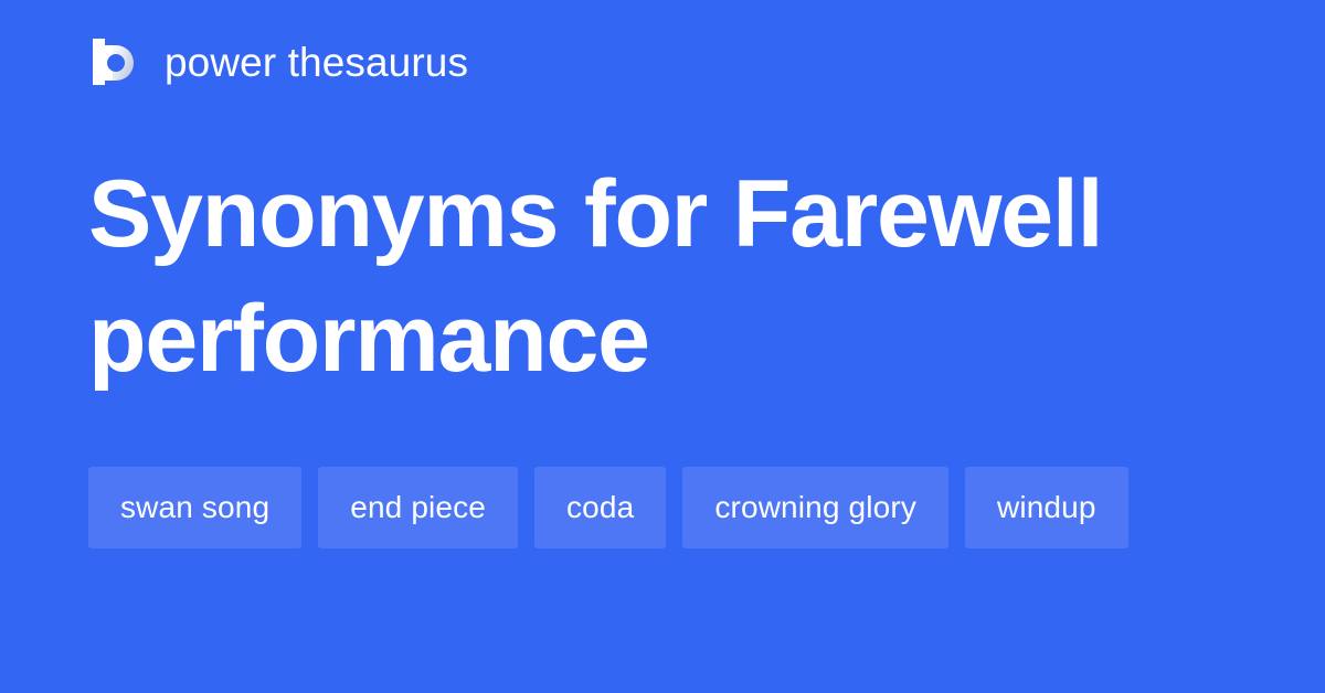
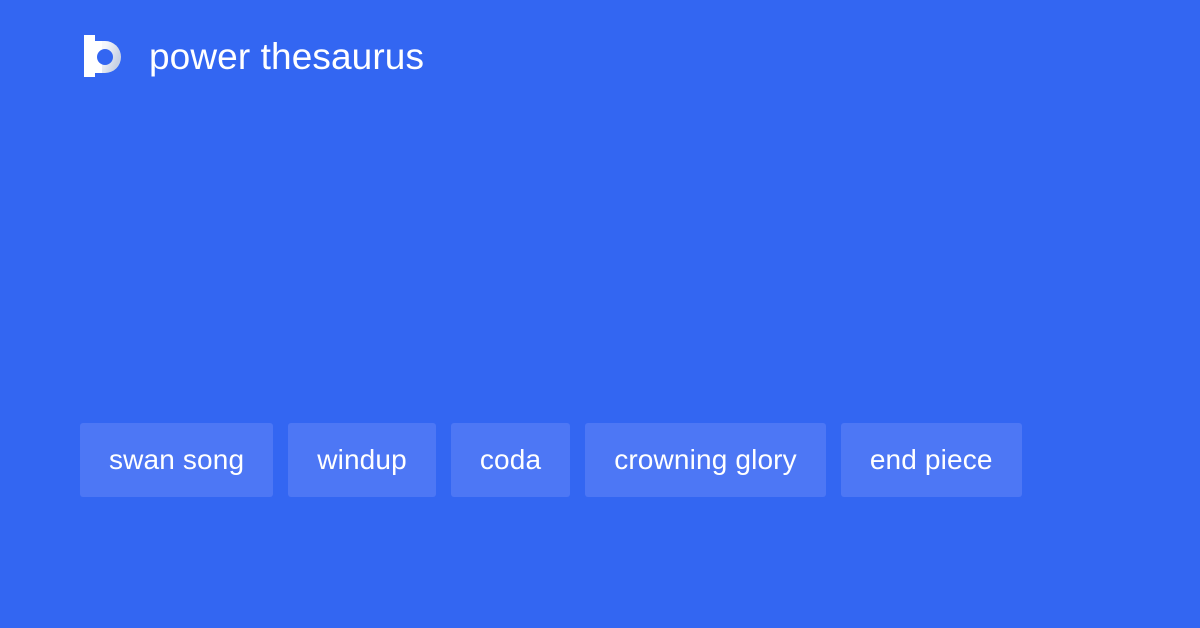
  power thesaurus
- Synonyms for Farewell performance
  swan song
- end piece
+ windup
  coda
  crowning glory
- windup
+ end piece
